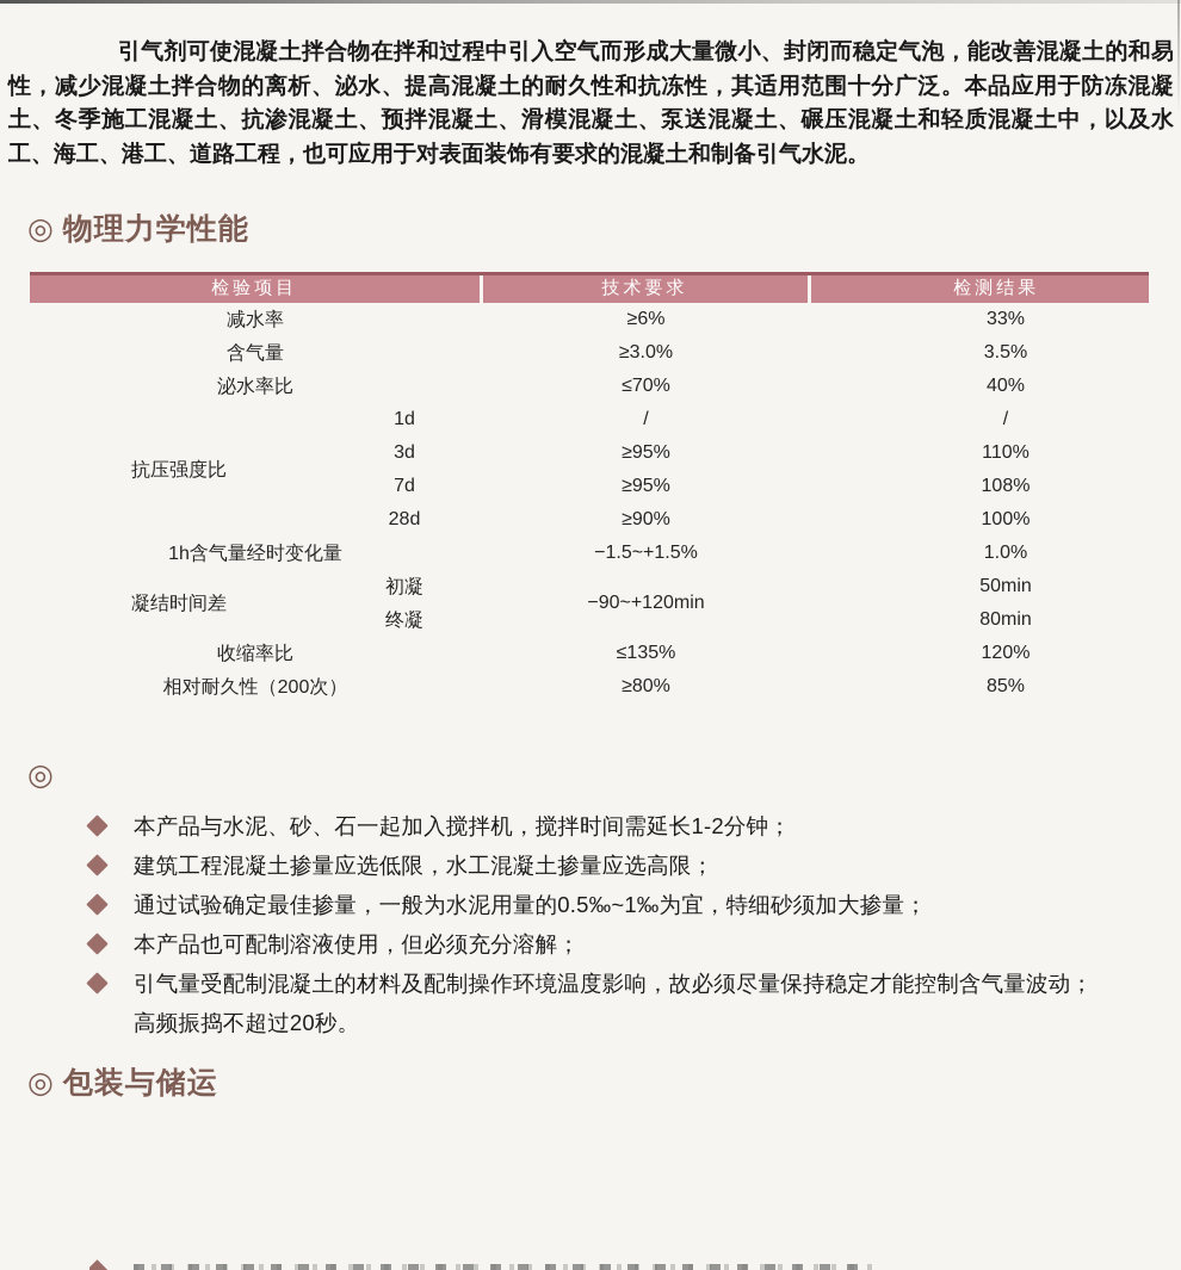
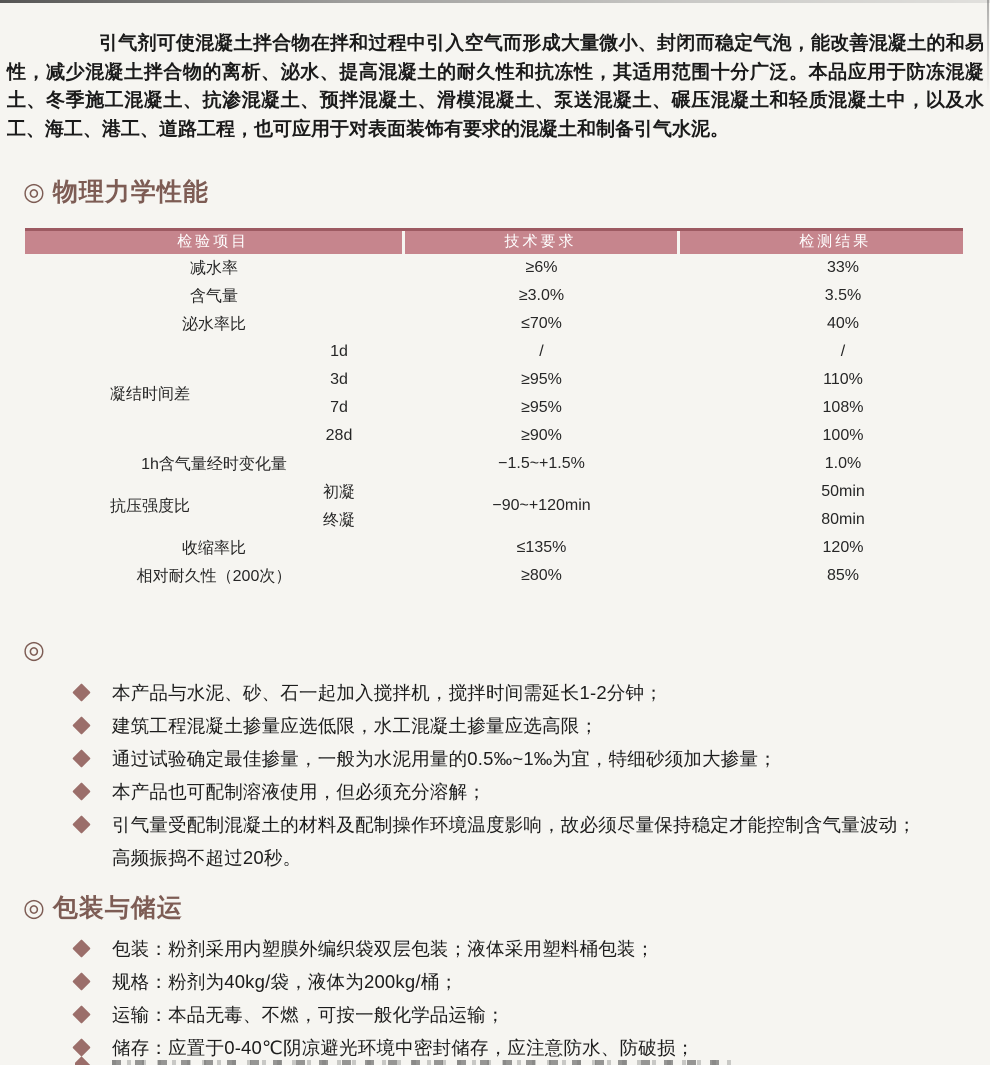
  引气剂可使混凝土拌合物在拌和过程中引入空气而形成大量微小、封闭而稳定气泡，能改善混凝土的和易性，减少混凝土拌合物的离析、泌水、提高混凝土的耐久性和抗冻性，其适用范围十分广泛。本品应用于防冻混凝土、冬季施工混凝土、抗渗混凝土、预拌混凝土、滑模混凝土、泵送混凝土、碾压混凝土和轻质混凝土中，以及水工、海工、港工、道路工程，也可应用于对表面装饰有要求的混凝土和制备引气水泥。
  ◎
  物理力学性能
  检验项目	技术要求	检测结果
  减水率	≥6%	33%
  含气量	≥3.0%	3.5%
  泌水率比	≤70%	40%
- 抗压强度比	1d	/	/
+ 凝结时间差	1d	/	/
  3d	≥95%	110%
  7d	≥95%	108%
  28d	≥90%	100%
  1h含气量经时变化量	−1.5~+1.5%	1.0%
- 凝结时间差	初凝	−90~+120min	50min
+ 抗压强度比	初凝	−90~+120min	50min
  终凝	80min
  收缩率比	≤135%	120%
  相对耐久性（200次）	≥80%	85%
  ◎
  本产品与水泥、砂、石一起加入搅拌机，搅拌时间需延长1-2分钟；
  建筑工程混凝土掺量应选低限，水工混凝土掺量应选高限；
  通过试验确定最佳掺量，一般为水泥用量的0.5‰~1‰为宜，特细砂须加大掺量；
  本产品也可配制溶液使用，但必须充分溶解；
  引气量受配制混凝土的材料及配制操作环境温度影响，故必须尽量保持稳定才能控制含气量波动；
  高频振捣不超过20秒。
  ◎
  包装与储运
+ 包装：粉剂采用内塑膜外编织袋双层包装；液体采用塑料桶包装；
+ 规格：粉剂为40kg/袋，液体为200kg/桶；
+ 运输：本品无毒、不燃，可按一般化学品运输；
+ 储存：应置于0-40℃阴凉避光环境中密封储存，应注意防水、防破损；
